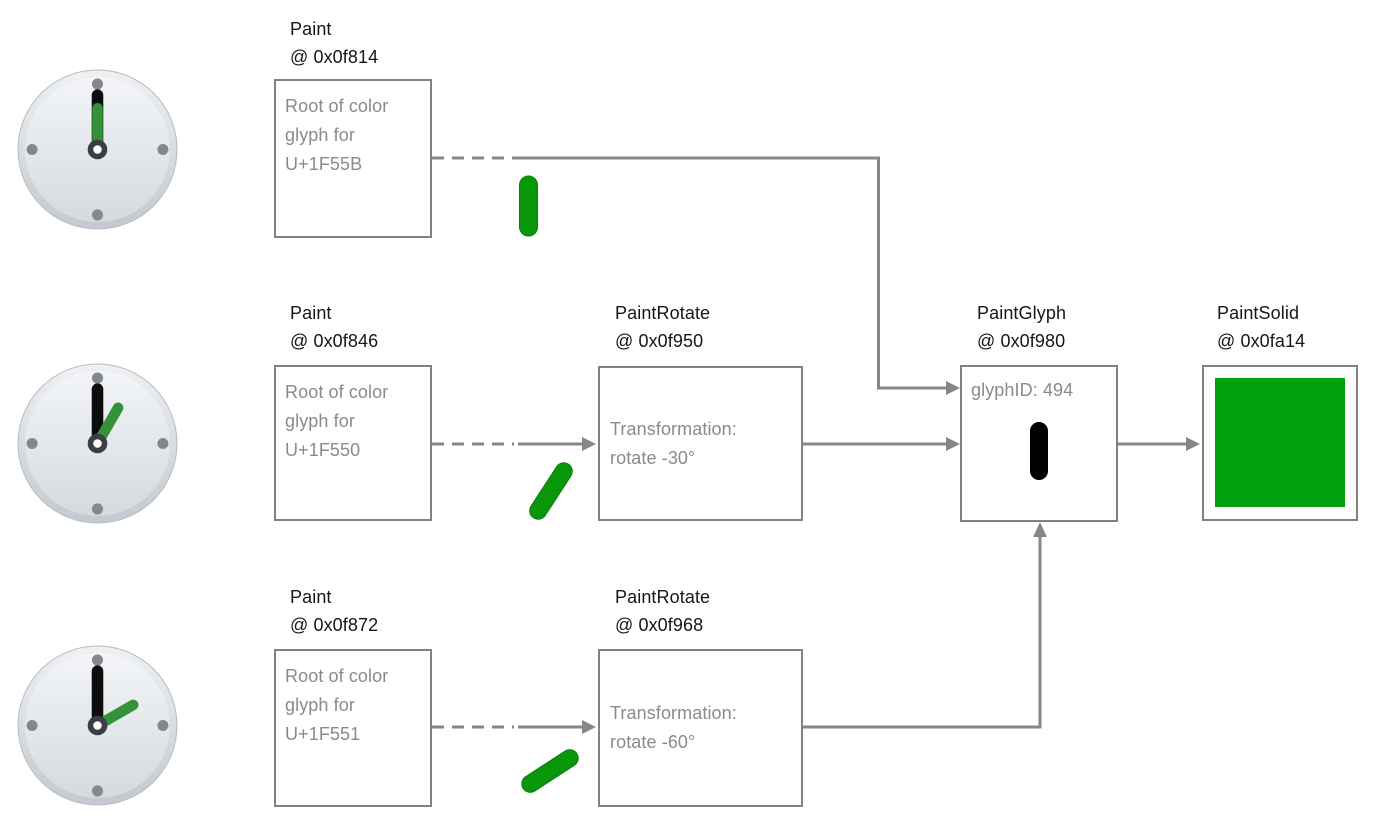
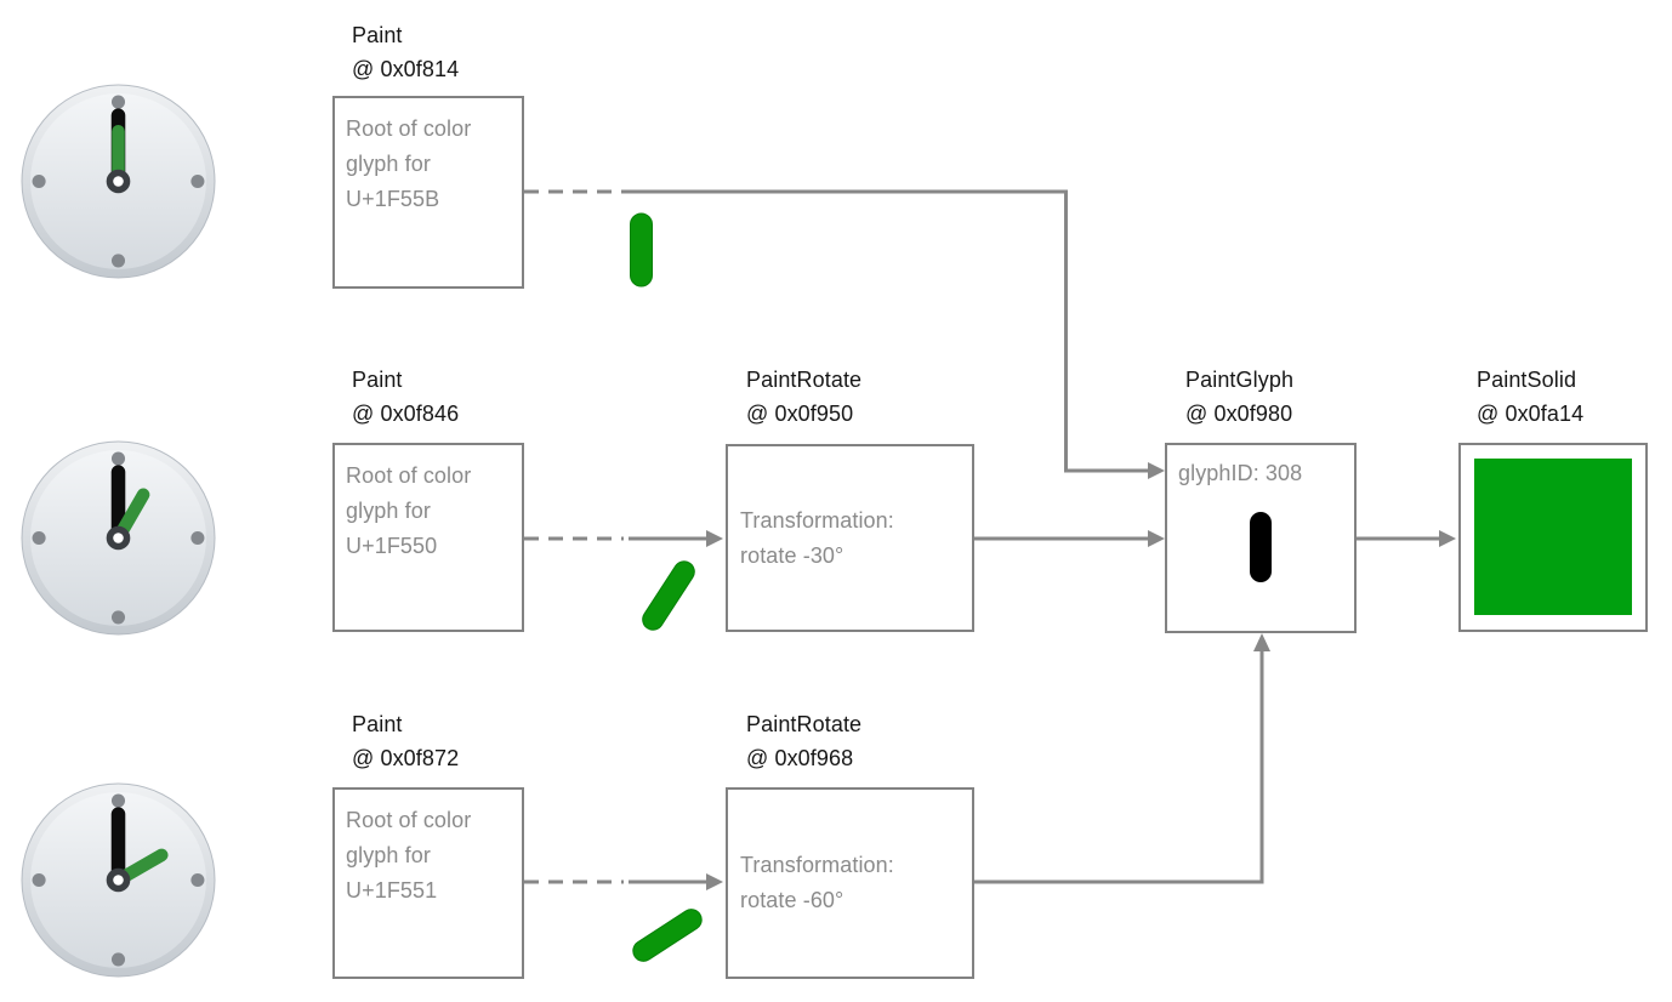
  Paint
  @ 0x0f814
  Paint
  @ 0x0f846
  Paint
  @ 0x0f872
  PaintRotate
  @ 0x0f950
  PaintRotate
  @ 0x0f968
  PaintGlyph
  @ 0x0f980
  PaintSolid
  @ 0x0fa14
  Root of color
  glyph for
  U+1F55B
  Root of color
  glyph for
  U+1F550
  Root of color
  glyph for
  U+1F551
  Transformation:
  rotate -30°
  Transformation:
  rotate -60°
- glyphID: 494
+ glyphID: 308
